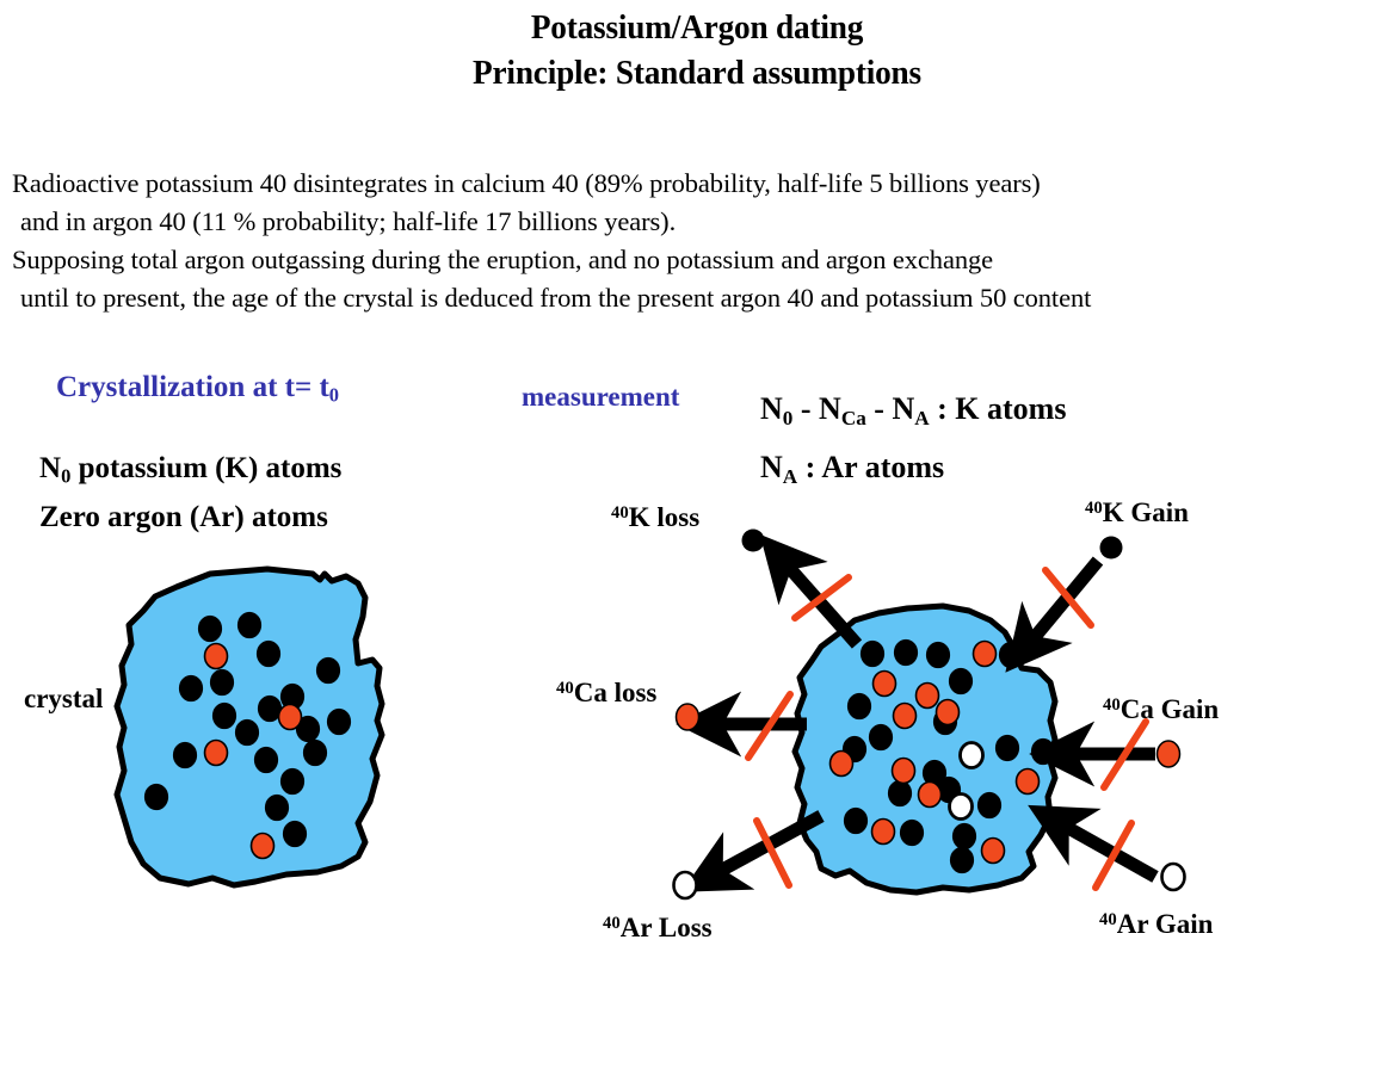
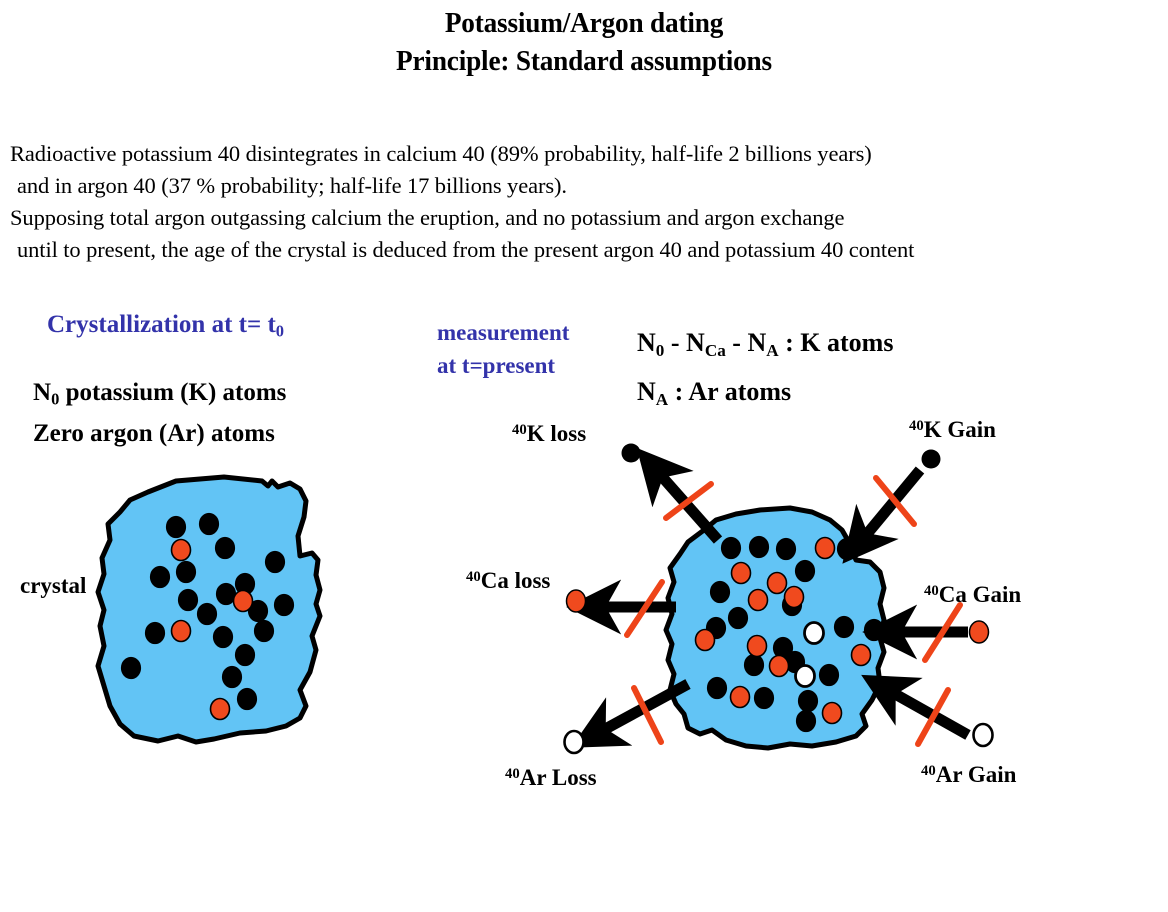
  Potassium/Argon dating
  Principle: Standard assumptions
- Radioactive potassium 40 disintegrates in calcium 40 (89% probability, half-life 5 billions years)
+ Radioactive potassium 40 disintegrates in calcium 40 (89% probability, half-life 2 billions years)
- and in argon 40 (11 % probability; half-life 17 billions years).
+ and in argon 40 (37 % probability; half-life 17 billions years).
- Supposing total argon outgassing during the eruption, and no potassium and argon exchange
+ Supposing total argon outgassing calcium the eruption, and no potassium and argon exchange
- until to present, the age of the crystal is deduced from the present argon 40 and potassium 50 content
+ until to present, the age of the crystal is deduced from the present argon 40 and potassium 40 content
  Crystallization at t= t0
  measurement
+ at t=present
  N0 potassium (K) atoms
  Zero argon (Ar) atoms
  N0 - NCa - NA : K atoms
  NA : Ar atoms
  crystal
  40K loss
  40K Gain
  40Ca loss
  40Ca Gain
  40Ar Loss
  40Ar Gain
